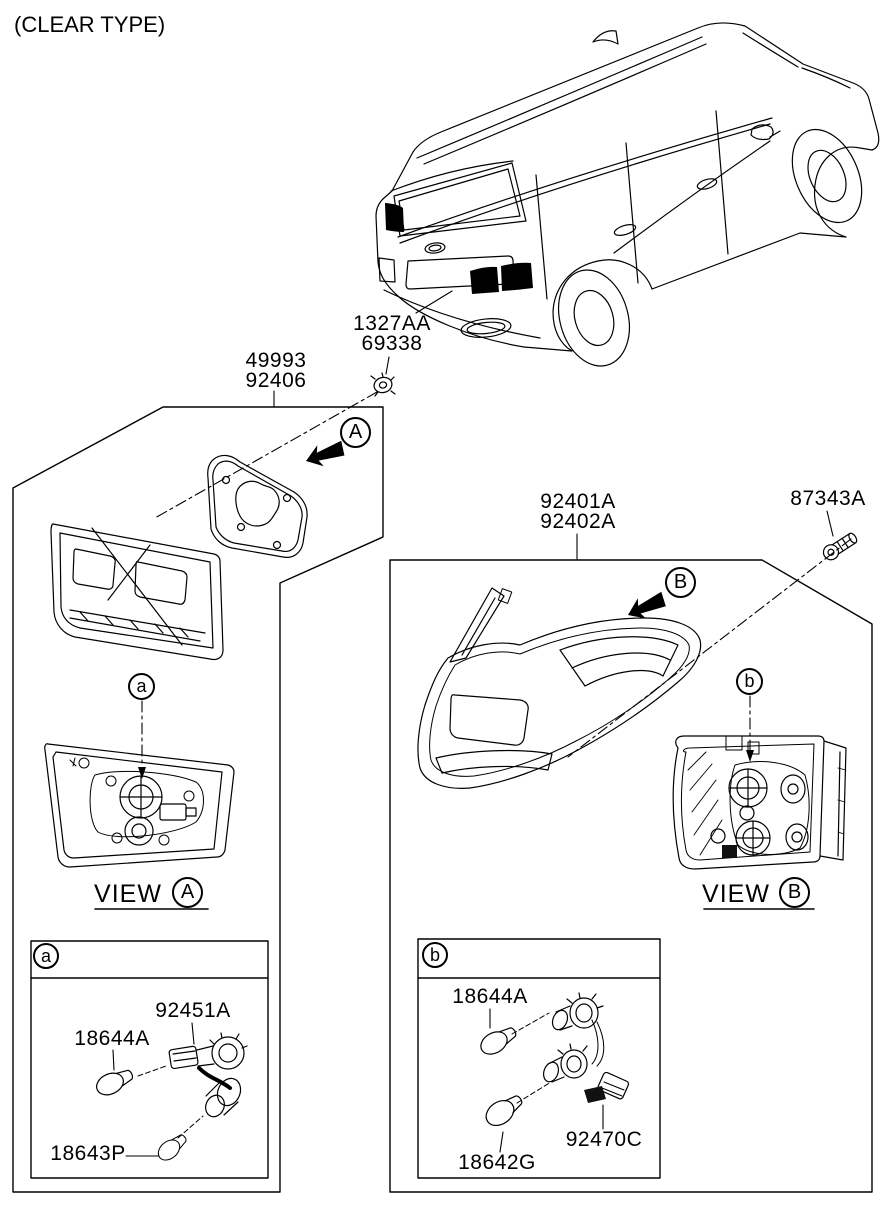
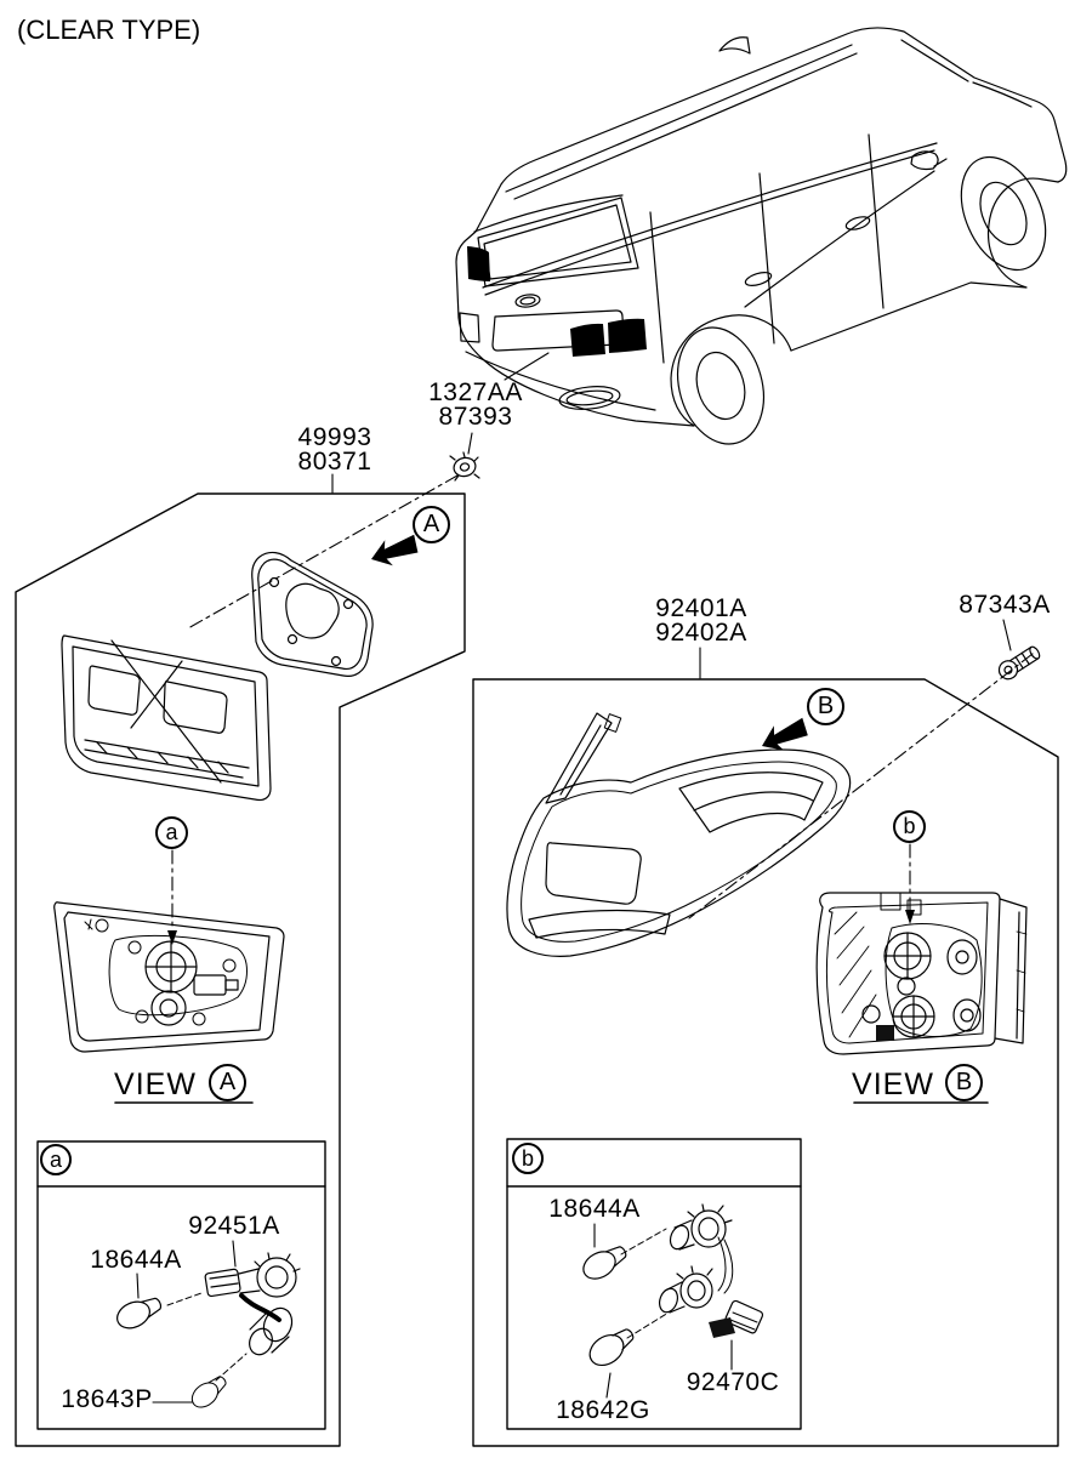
  (CLEAR TYPE)
  1327AA
- 69338
+ 87393
  49993
- 92406
+ 80371
  92401A
  92402A
  87343A
  VIEW
  A
  VIEW
  B
  A
  B
  a
  b
  a
  b
  92451A
  18644A
  18643P
  18644A
  92470C
  18642G
